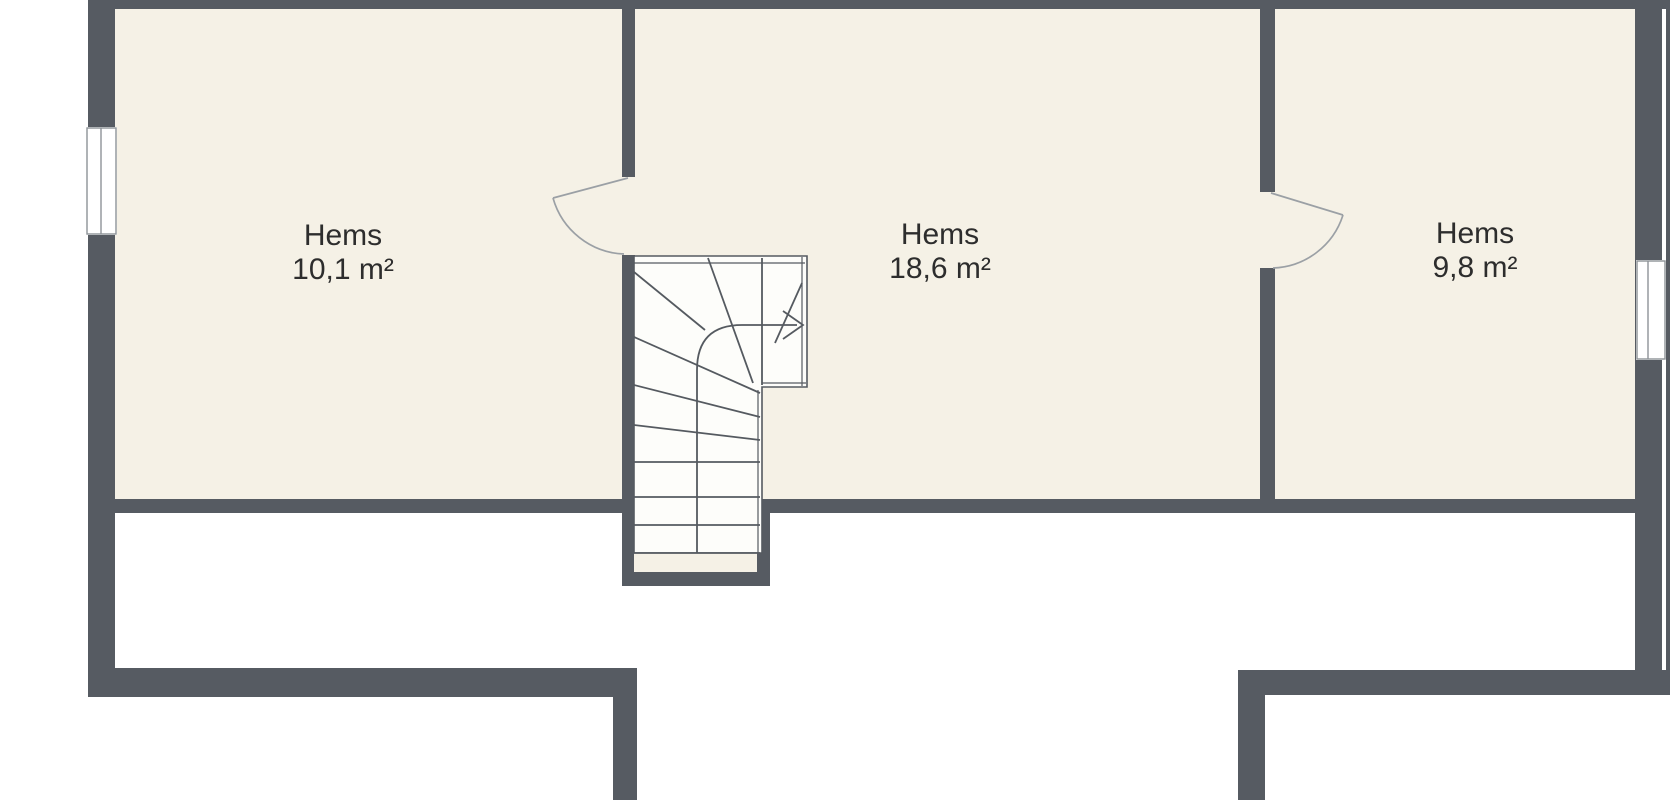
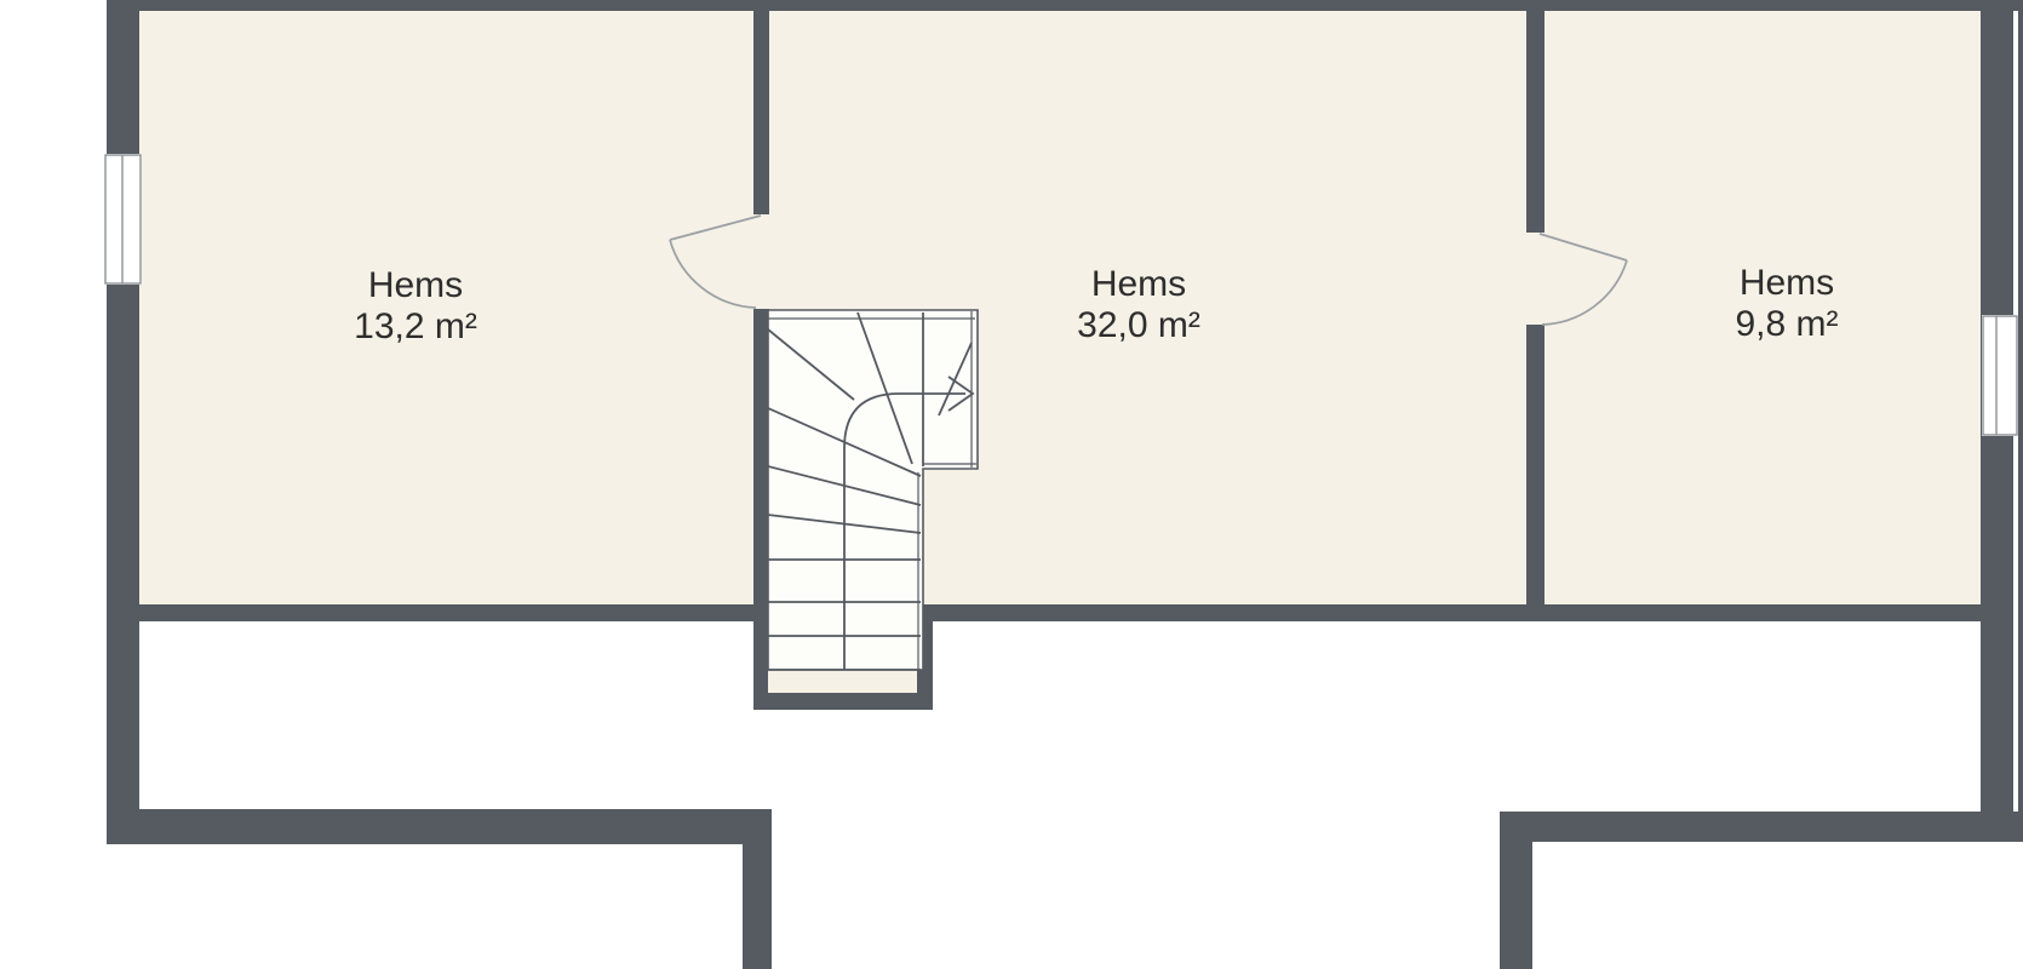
  Hems
- 10,1 m²
+ 13,2 m²
  Hems
- 18,6 m²
+ 32,0 m²
  Hems
  9,8 m²
